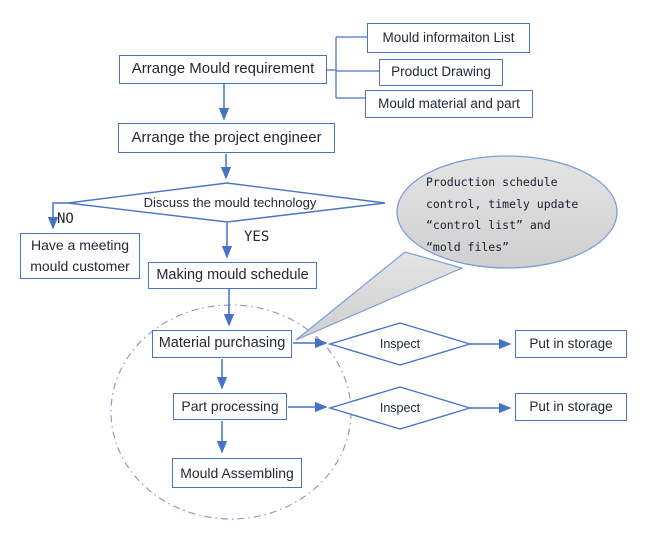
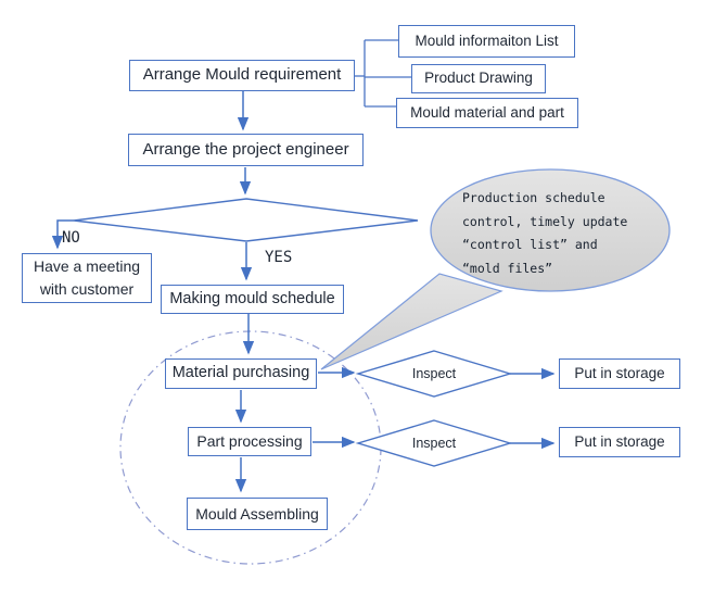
  Arrange Mould requirement
  Mould informaiton List
  Product Drawing
  Mould material and part
  Arrange the project engineer
- Have a meeting mould customer
+ Have a meeting with customer
  Making mould schedule
  Material purchasing
  Part processing
  Mould Assembling
  Put in storage
  Put in storage
- Discuss the mould technology
  Inspect
  Inspect
  NO
  YES
  Production schedule
  control, timely update
  “control list” and
  “mold files”
